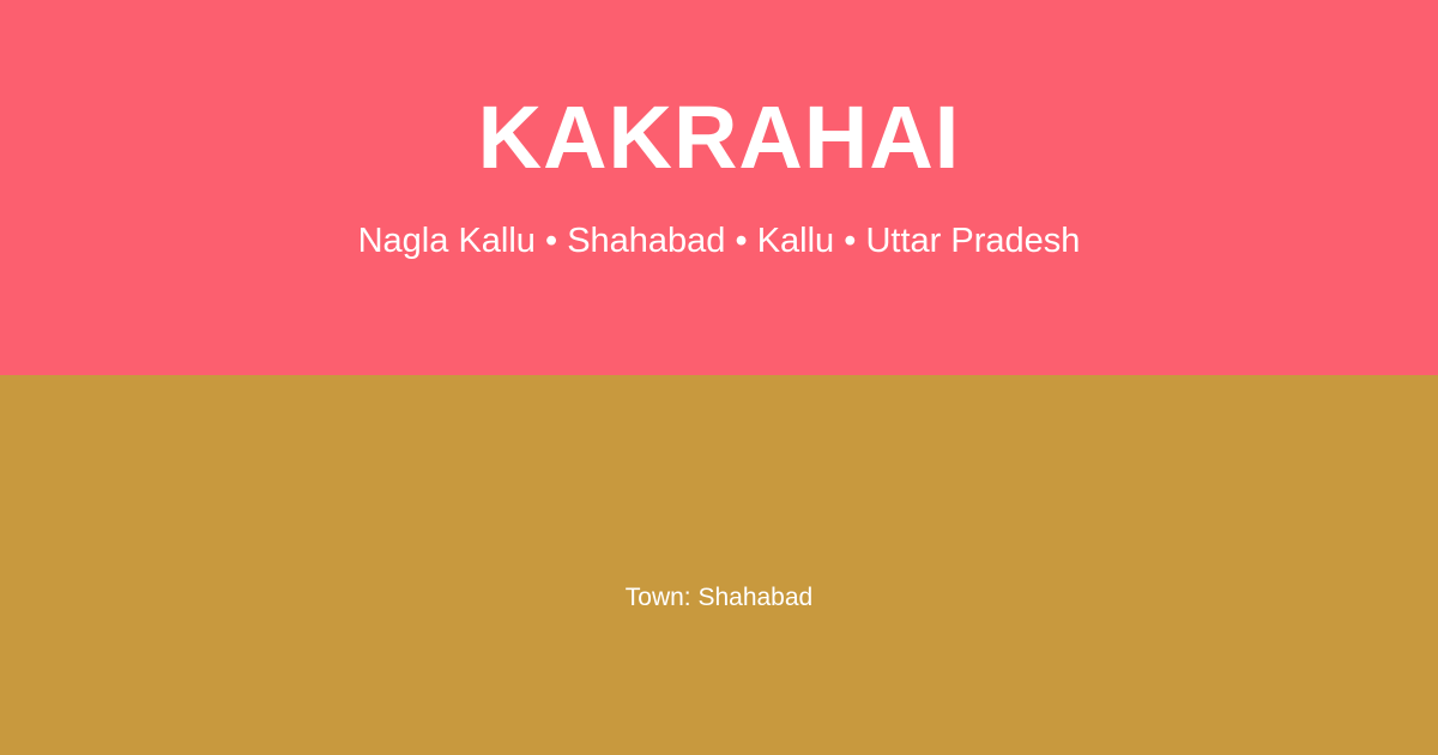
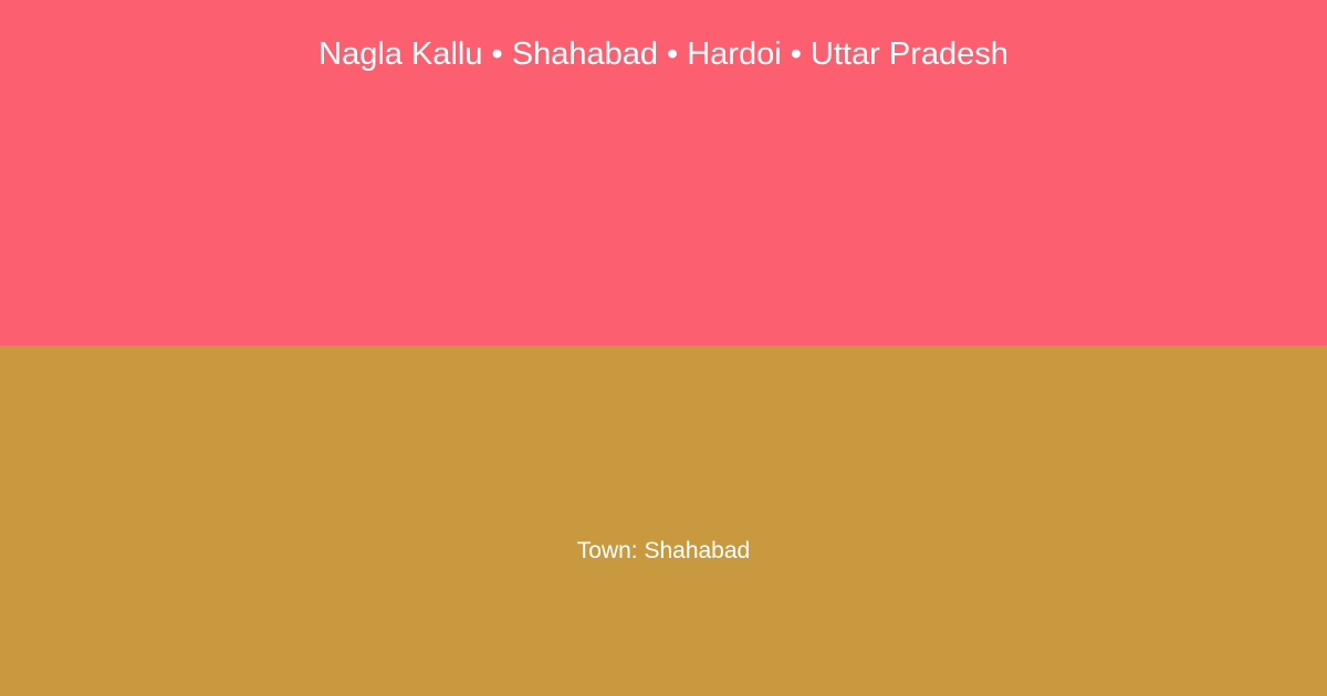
- KAKRAHAI
- Nagla Kallu • Shahabad • Kallu • Uttar Pradesh
+ Nagla Kallu • Shahabad • Hardoi • Uttar Pradesh
  Town: Shahabad
